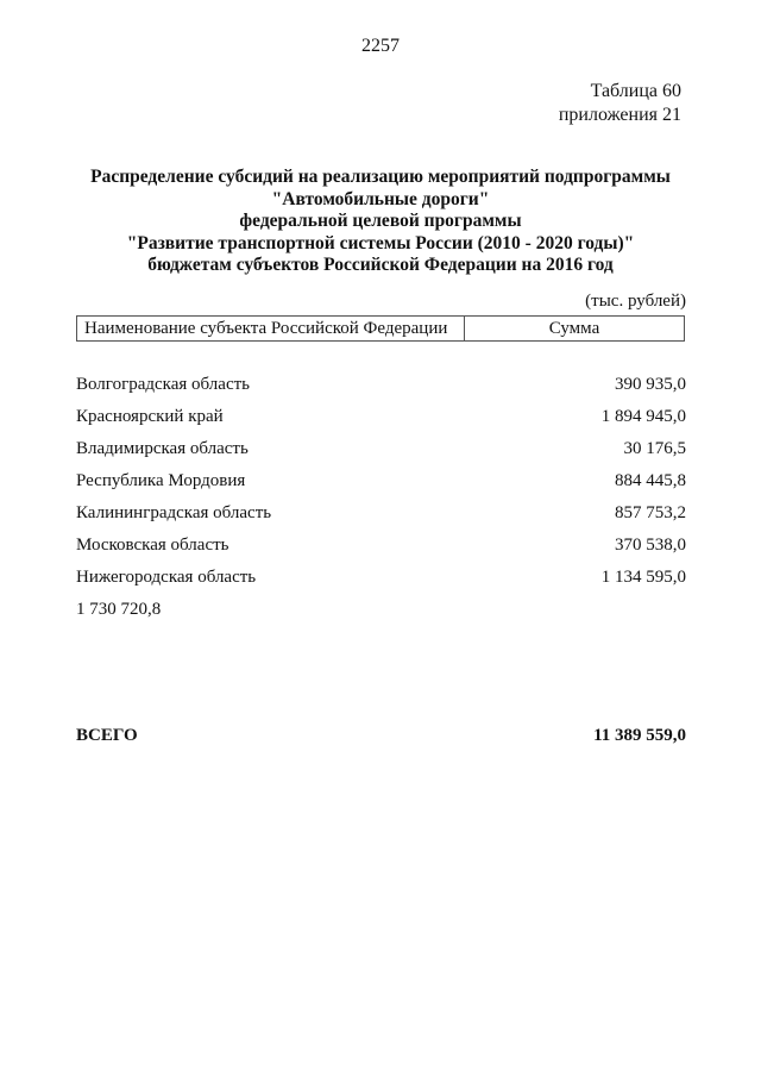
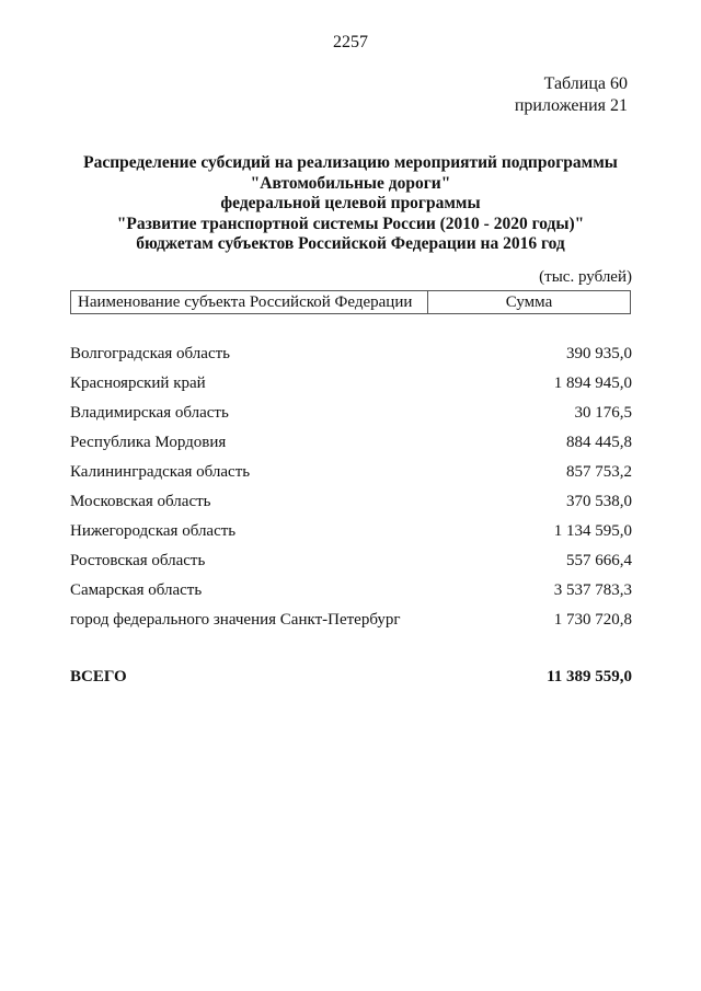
  2257
  Таблица 60
  приложения 21
  Распределение субсидий на реализацию мероприятий подпрограммы
  "Автомобильные дороги"
  федеральной целевой программы
  "Развитие транспортной системы России (2010 - 2020 годы)"
  бюджетам субъектов Российской Федерации на 2016 год
  (тыс. рублей)
  Наименование субъекта Российской Федерации
  Сумма
  Волгоградская область
  390 935,0
  Красноярский край
  1 894 945,0
  Владимирская область
  30 176,5
  Республика Мордовия
  884 445,8
  Калининградская область
  857 753,2
  Московская область
  370 538,0
  Нижегородская область
  1 134 595,0
+ Ростовская область
+ 557 666,4
+ Самарская область
+ 3 537 783,3
+ город федерального значения Санкт-Петербург
  1 730 720,8
  ВСЕГО
  11 389 559,0
